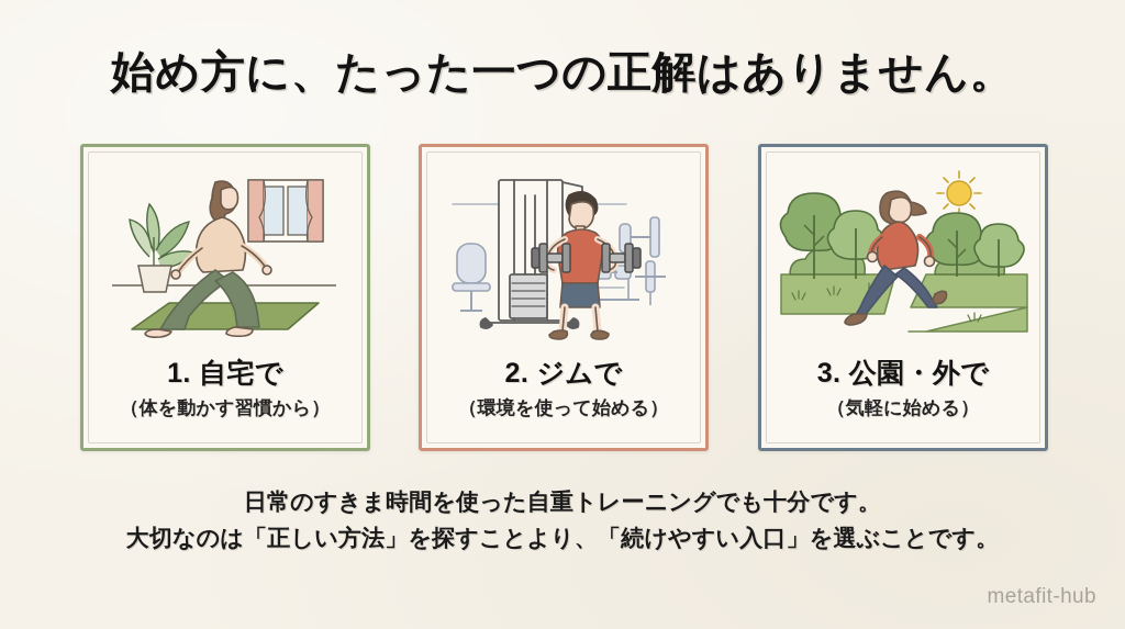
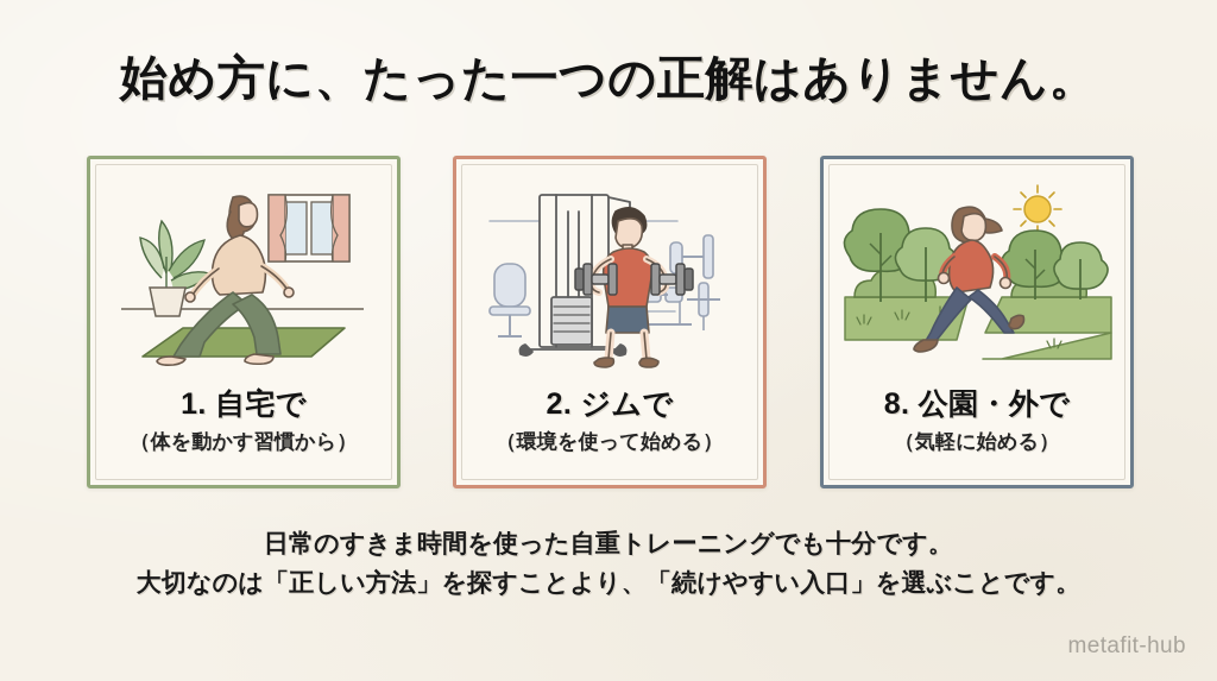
  始め方に、たった一つの正解はありません。
  1. 自宅で
  （体を動かす習慣から）
  2. ジムで
  （環境を使って始める）
- 3. 公園・外で
+ 8. 公園・外で
  （気軽に始める）
  日常のすきま時間を使った自重トレーニングでも十分です。
  大切なのは「正しい方法」を探すことより、「続けやすい入口」を選ぶことです。
  metafit-hub
